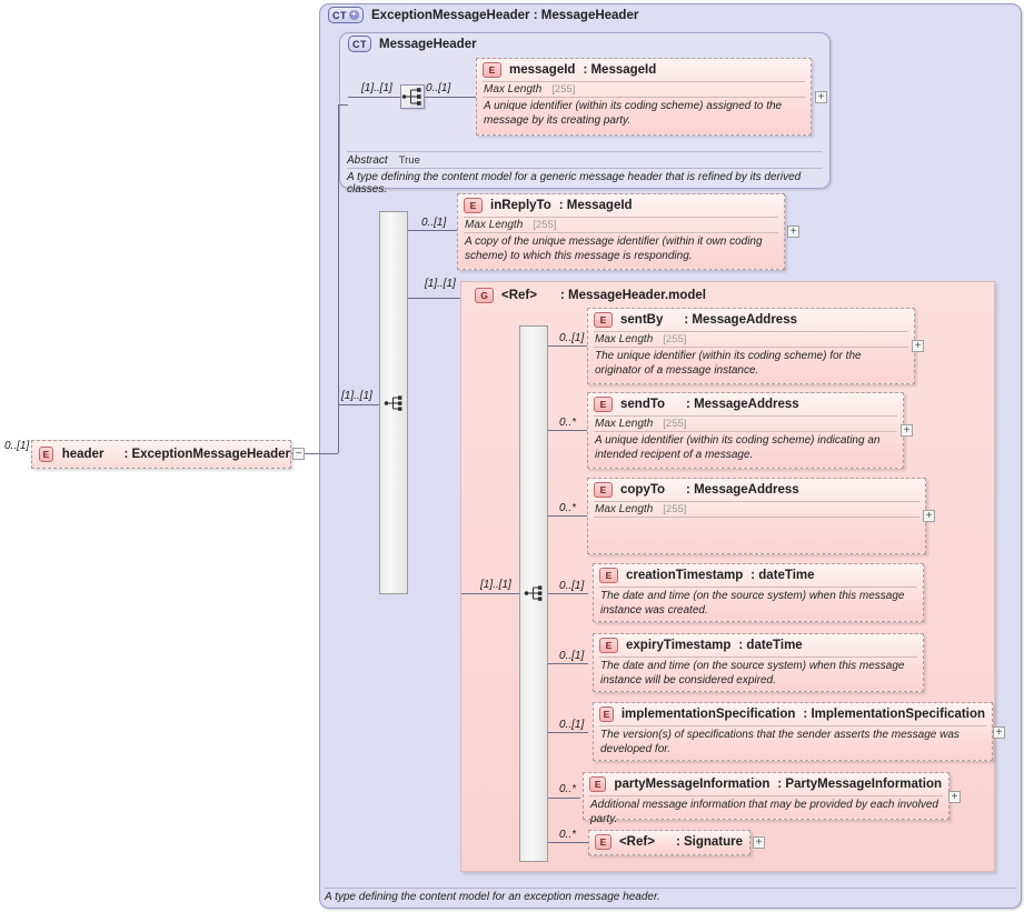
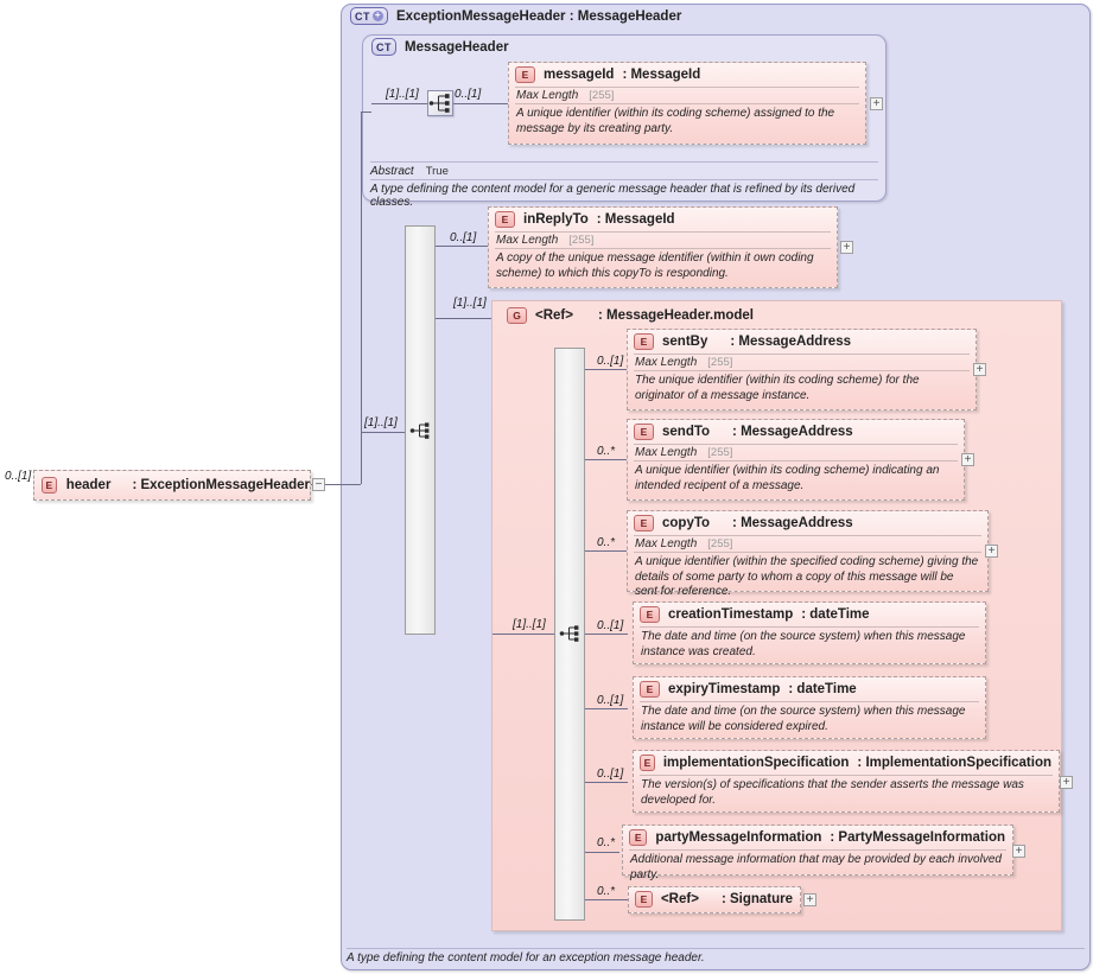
  CT
  +
  ExceptionMessageHeader : MessageHeader
  CT
  MessageHeader
  [1]..[1]
  0..[1]
  E
  messageId
  : MessageId
  Max Length
  [255]
  A unique identifier (within its coding scheme) assigned to the message by its creating party.
  +
  Abstract
  True
  A type defining the content model for a generic message header that is refined by its derived classes.
  [1]..[1]
  0..[1]
  E
  inReplyTo
  : MessageId
  Max Length
  [255]
- A copy of the unique message identifier (within it own coding scheme) to which this message is responding.
+ A copy of the unique message identifier (within it own coding scheme) to which this copyTo is responding.
  +
  [1]..[1]
  G
  <Ref>
  : MessageHeader.model
  [1]..[1]
  0..[1]
  E
  sentBy
  : MessageAddress
  Max Length
  [255]
  The unique identifier (within its coding scheme) for the originator of a message instance.
  +
  0..*
  E
  sendTo
  : MessageAddress
  Max Length
  [255]
  A unique identifier (within its coding scheme) indicating an intended recipent of a message.
  +
  0..*
  E
  copyTo
  : MessageAddress
  Max Length
  [255]
+ A unique identifier (within the specified coding scheme) giving the details of some party to whom a copy of this message will be sent for reference.
  +
  0..[1]
  E
  creationTimestamp
  : dateTime
  The date and time (on the source system) when this message instance was created.
  0..[1]
  E
  expiryTimestamp
  : dateTime
  The date and time (on the source system) when this message instance will be considered expired.
  0..[1]
  E
  implementationSpecification
  : ImplementationSpecification
  The version(s) of specifications that the sender asserts the message was developed for.
  +
  0..*
  E
  partyMessageInformation
  : PartyMessageInformation
  Additional message information that may be provided by each involved party.
  +
  0..*
  E
  <Ref>
  : Signature
  +
  A type defining the content model for an exception message header.
  0..[1]
  E
  header
  : ExceptionMessageHeader
  −
